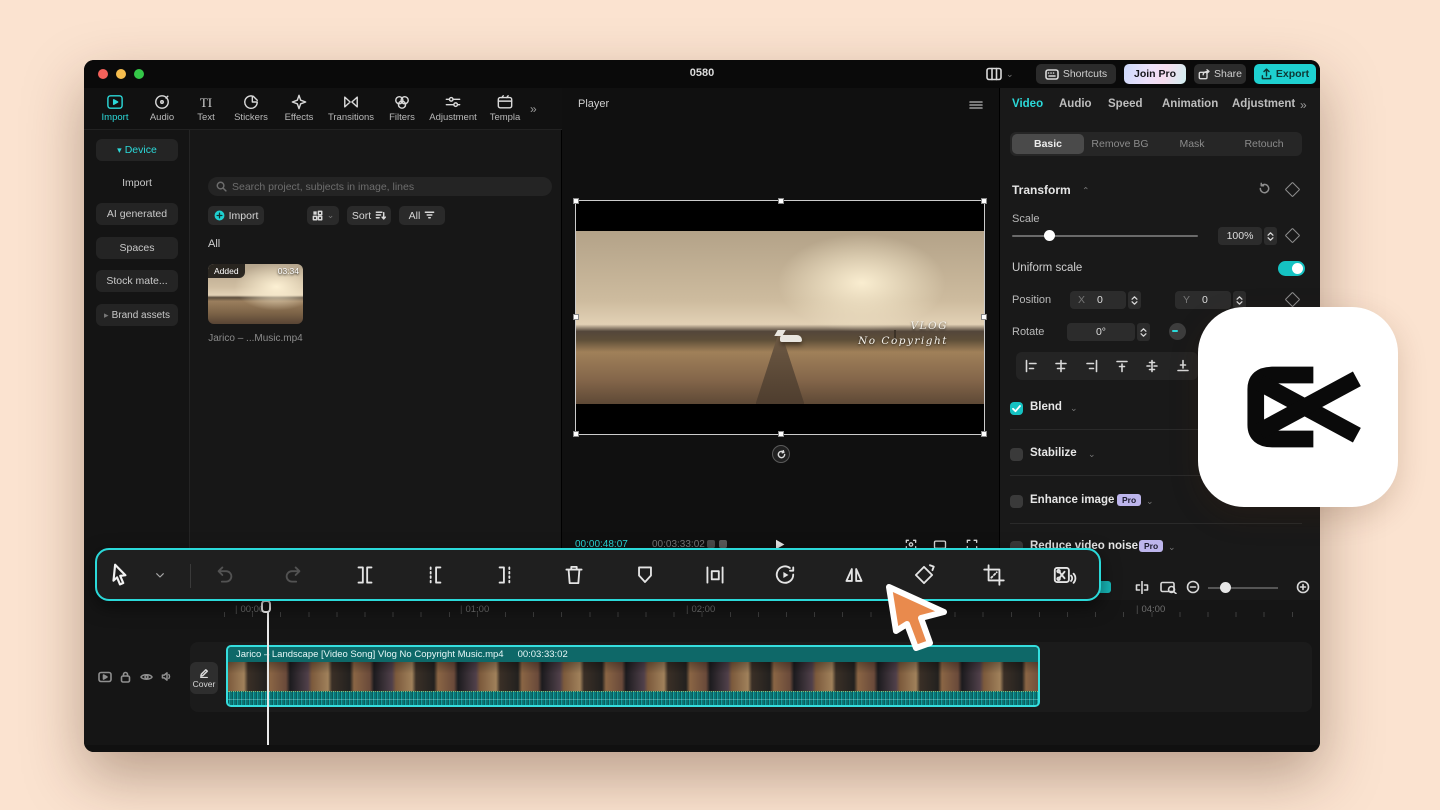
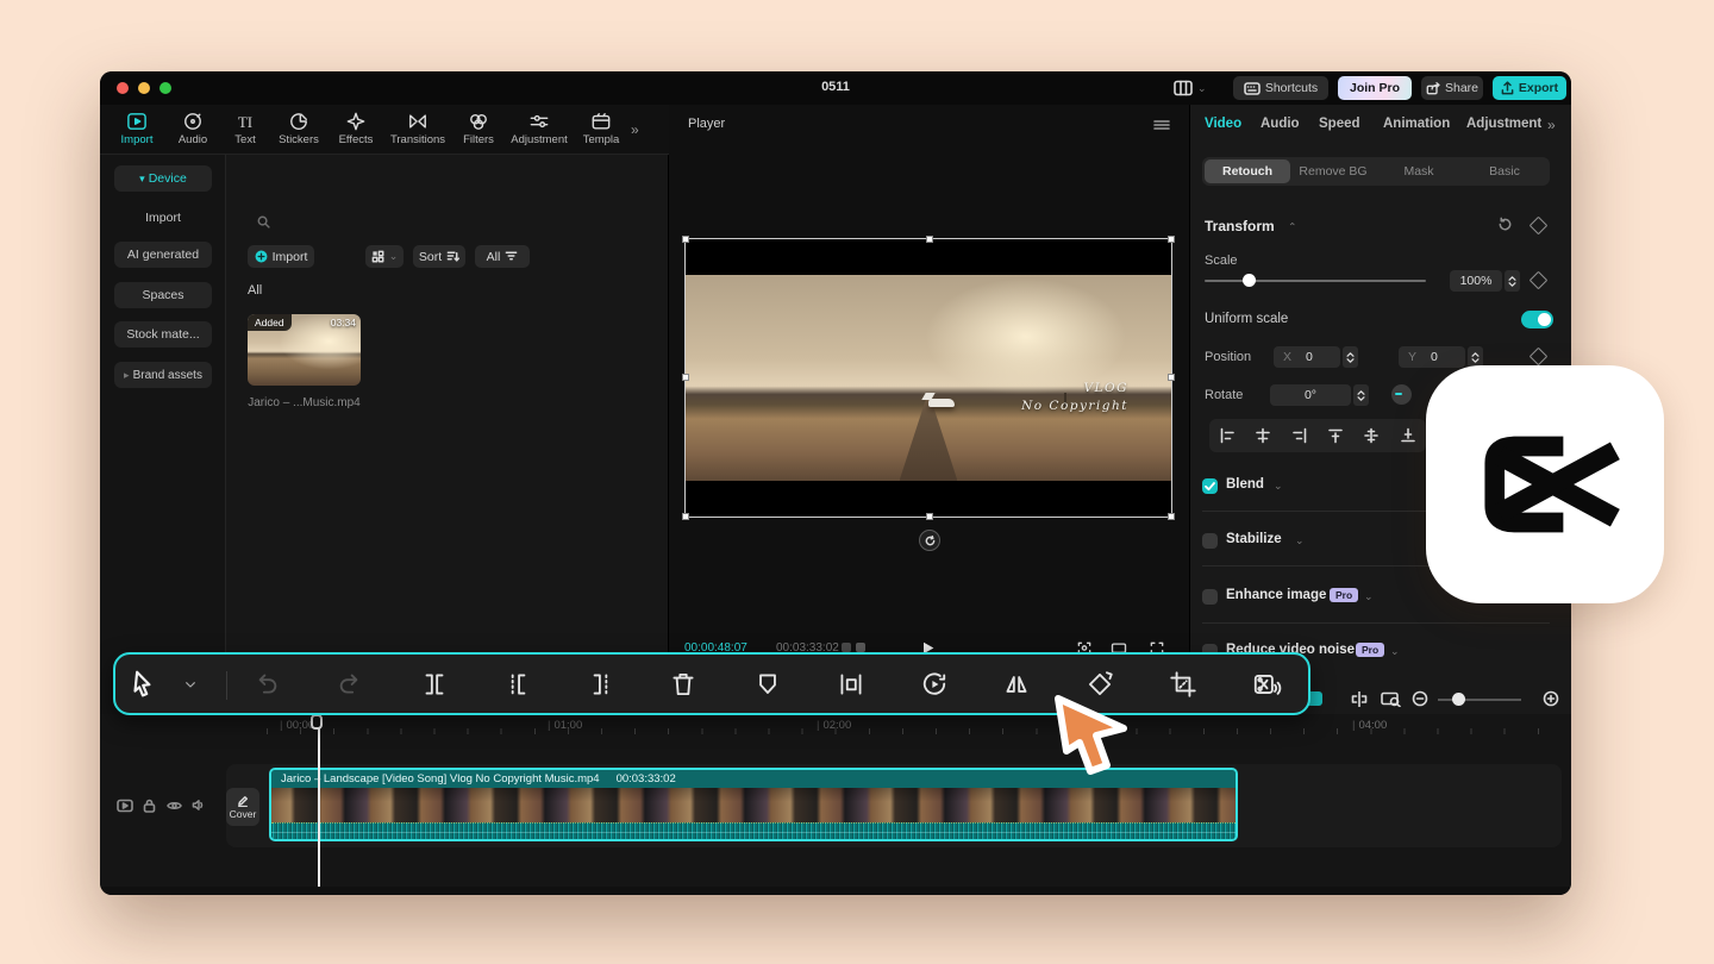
- 0580
+ 0511
  ⌄
  Shortcuts
  Join Pro
  Share
  Export
  Import
  Audio
  TI
  Text
  Stickers
  Effects
  Transitions
  Filters
  Adjustment
  Templa
  »
  ▾
  Device
  Import
  AI generated
  Spaces
  Stock mate...
  ▸
  Brand assets
- Search project, subjects in image, lines
  Import
  ⌄
  Sort
  All
  All
  Added
  03:34
  Jarico – ...Music.mp4
  Player
  VLOG
  No Copyright
  00:00:48:07
  00:03:33:02
  Video
  Audio
  Speed
  Animation
  Adjustment
  »
- Basic
+ Retouch
  Remove BG
  Mask
- Retouch
+ Basic
  Transform
  Scale
  100%
  Uniform scale
  Position
  X
  0
  Y
  0
  Rotate
  0°
  Blend
  ⌄
  Stabilize
  ⌄
  Enhance image
  Pro
  ⌄
  Reduce video noise
  Pro
  ⌄
  00:0
  01:00
  02:00
  04:00
  Cover
  Jarico Landscape [Video Song] Vlog No Copyright Music.mp4
  00:03:33:02
